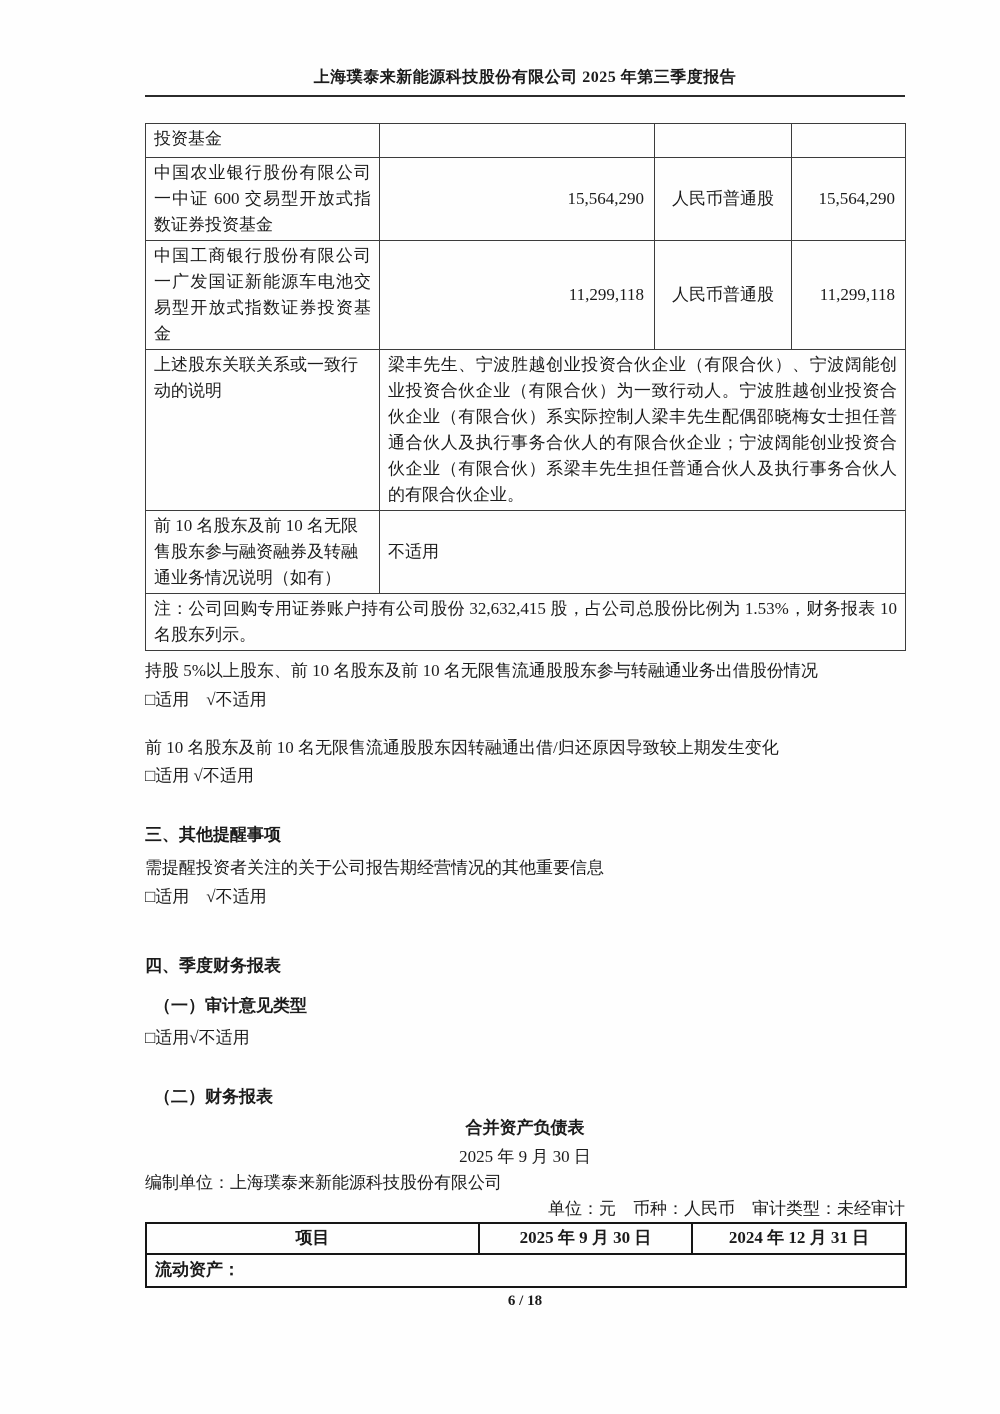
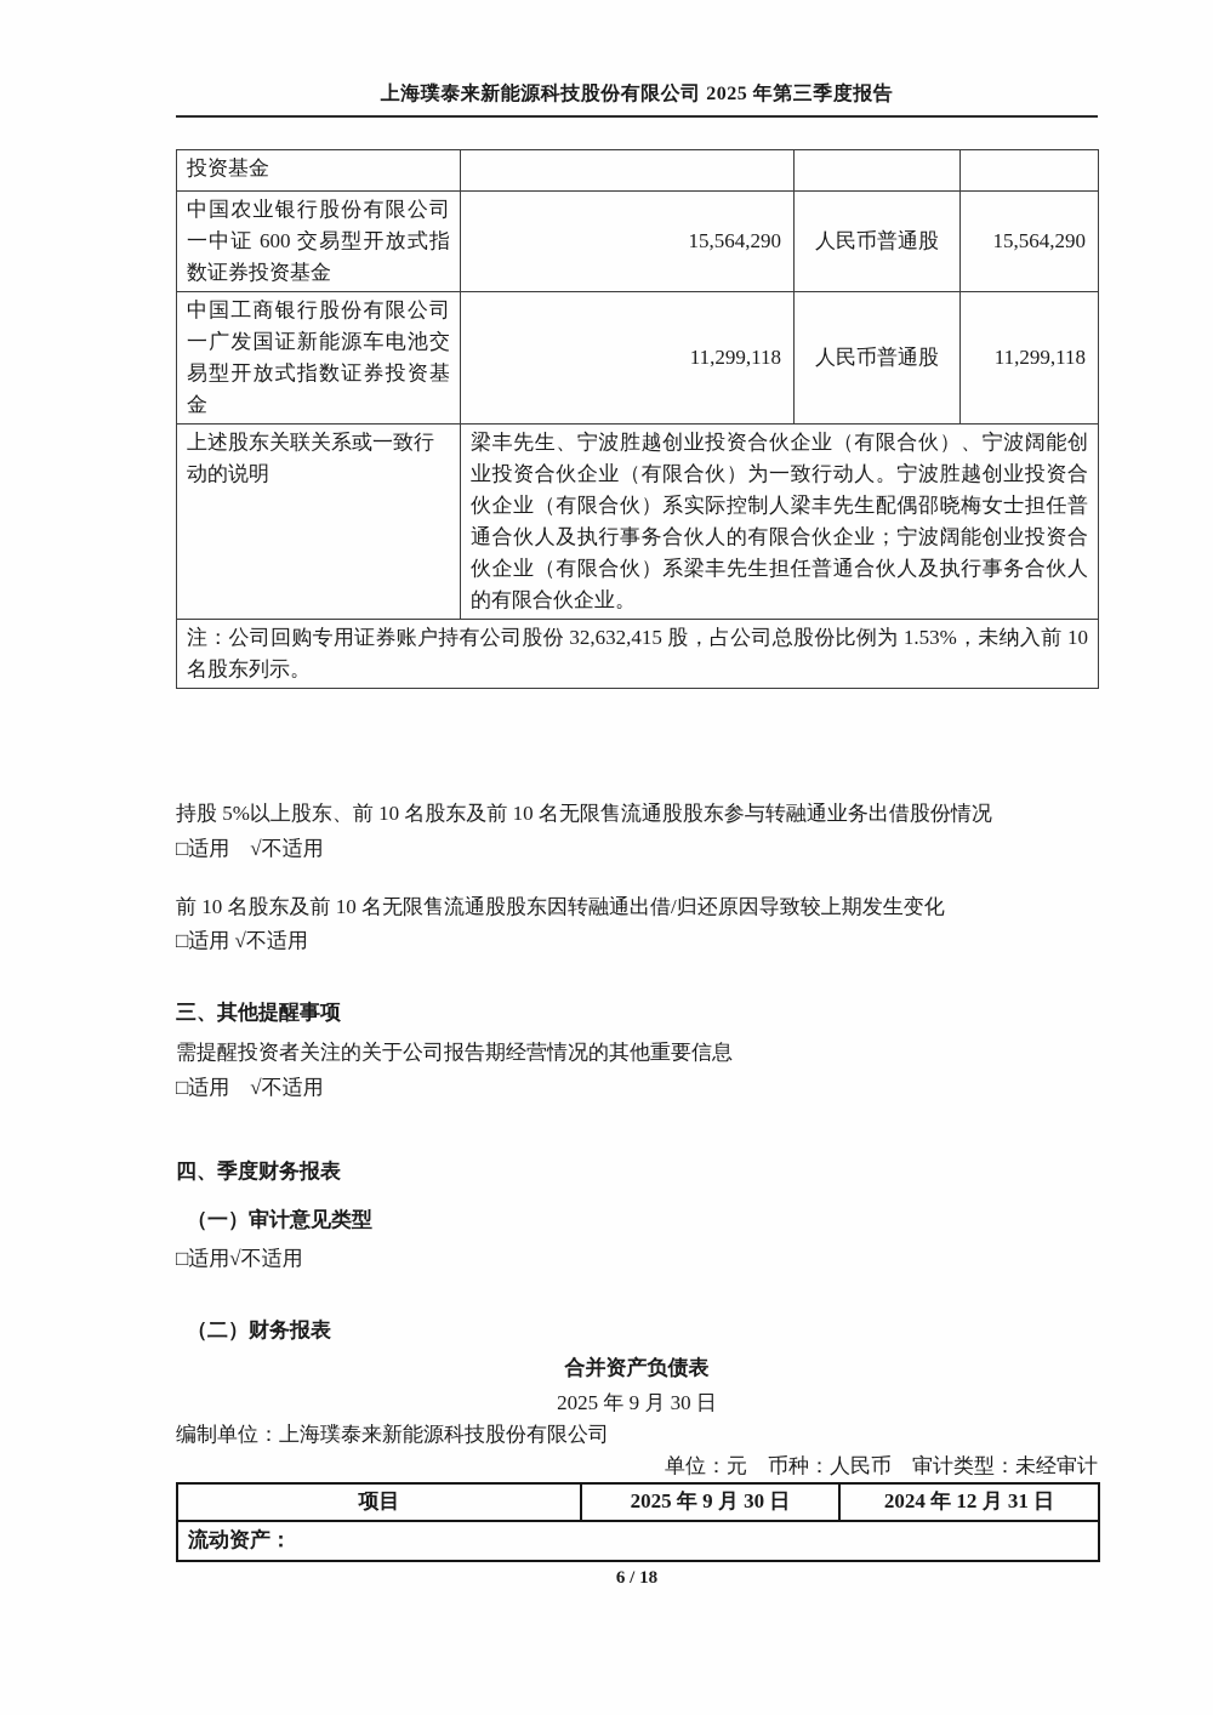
  上海璞泰来新能源科技股份有限公司 2025 年第三季度报告
  投资基金
  中国农业银行股份有限公司一中证 600 交易型开放式指数证券投资基金	15,564,290	人民币普通股	15,564,290
  中国工商银行股份有限公司一广发国证新能源车电池交易型开放式指数证券投资基金	11,299,118	人民币普通股	11,299,118
  上述股东关联关系或一致行动的说明	梁丰先生、宁波胜越创业投资合伙企业（有限合伙）、宁波阔能创业投资合伙企业（有限合伙）为一致行动人。宁波胜越创业投资合伙企业（有限合伙）系实际控制人梁丰先生配偶邵晓梅女士担任普通合伙人及执行事务合伙人的有限合伙企业；宁波阔能创业投资合伙企业（有限合伙）系梁丰先生担任普通合伙人及执行事务合伙人的有限合伙企业。
- 前 10 名股东及前 10 名无限售股东参与融资融券及转融通业务情况说明（如有）	不适用
- 注：公司回购专用证券账户持有公司股份 32,632,415 股，占公司总股份比例为 1.53%，财务报表 10 名股东列示。
+ 注：公司回购专用证券账户持有公司股份 32,632,415 股，占公司总股份比例为 1.53%，未纳入前 10 名股东列示。
  持股 5%以上股东、前 10 名股东及前 10 名无限售流通股股东参与转融通业务出借股份情况
  □适用 √不适用
  前 10 名股东及前 10 名无限售流通股股东因转融通出借/归还原因导致较上期发生变化
  □适用 √不适用
  三、其他提醒事项
  需提醒投资者关注的关于公司报告期经营情况的其他重要信息
  □适用 √不适用
  四、季度财务报表
  （一）审计意见类型
  □适用√不适用
  （二）财务报表
  合并资产负债表
  2025 年 9 月 30 日
  编制单位：上海璞泰来新能源科技股份有限公司
  单位：元 币种：人民币 审计类型：未经审计
  项目	2025 年 9 月 30 日	2024 年 12 月 31 日
  流动资产：
  6 / 18
